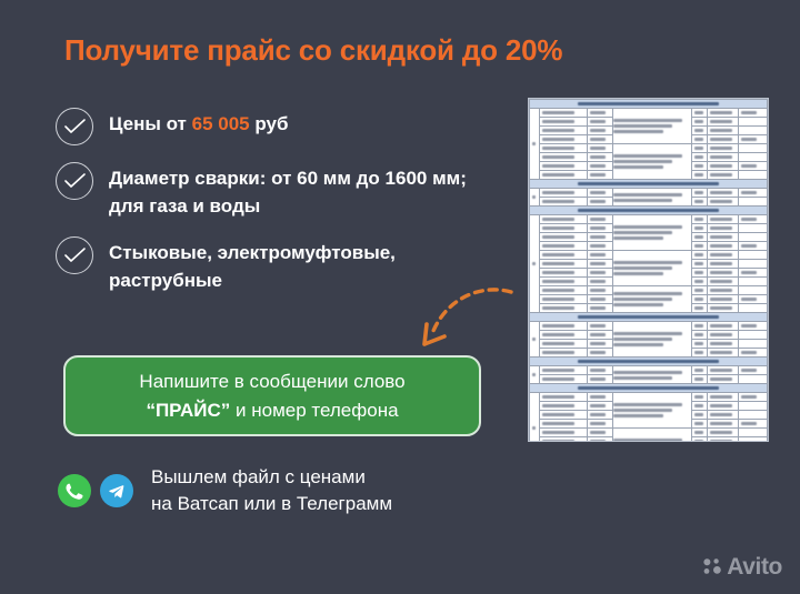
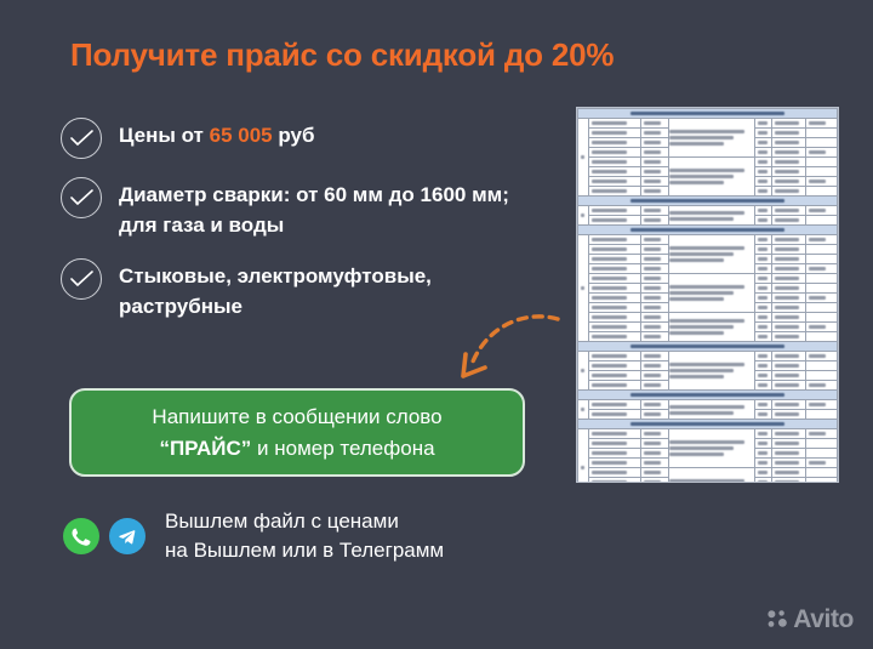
  Получите прайс со скидкой до 20%
  Цены от 65 005 руб
  Диаметр сварки: от 60 мм до 1600 мм; для газа и воды
  Стыковые, электромуфтовые, раструбные
  Напишите в сообщении слово
  “ПРАЙС” и номер телефона
  Вышлем файл с ценами
- на Ватсап или в Телеграмм
+ на Вышлем или в Телеграмм
  Avito
